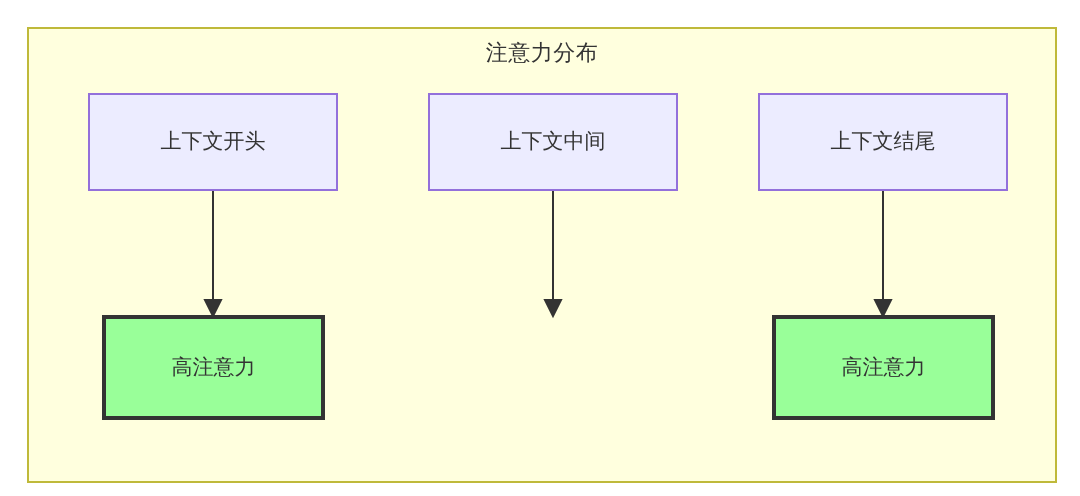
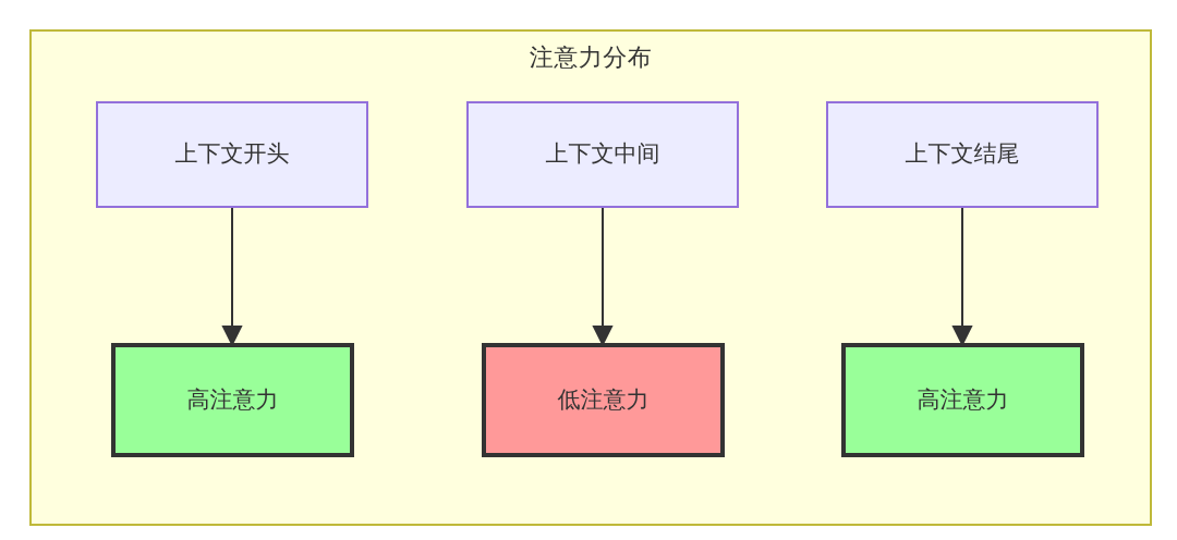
  注意力分布
  上下文开头
  上下文中间
  上下文结尾
  高注意力
+ 低注意力
  高注意力
